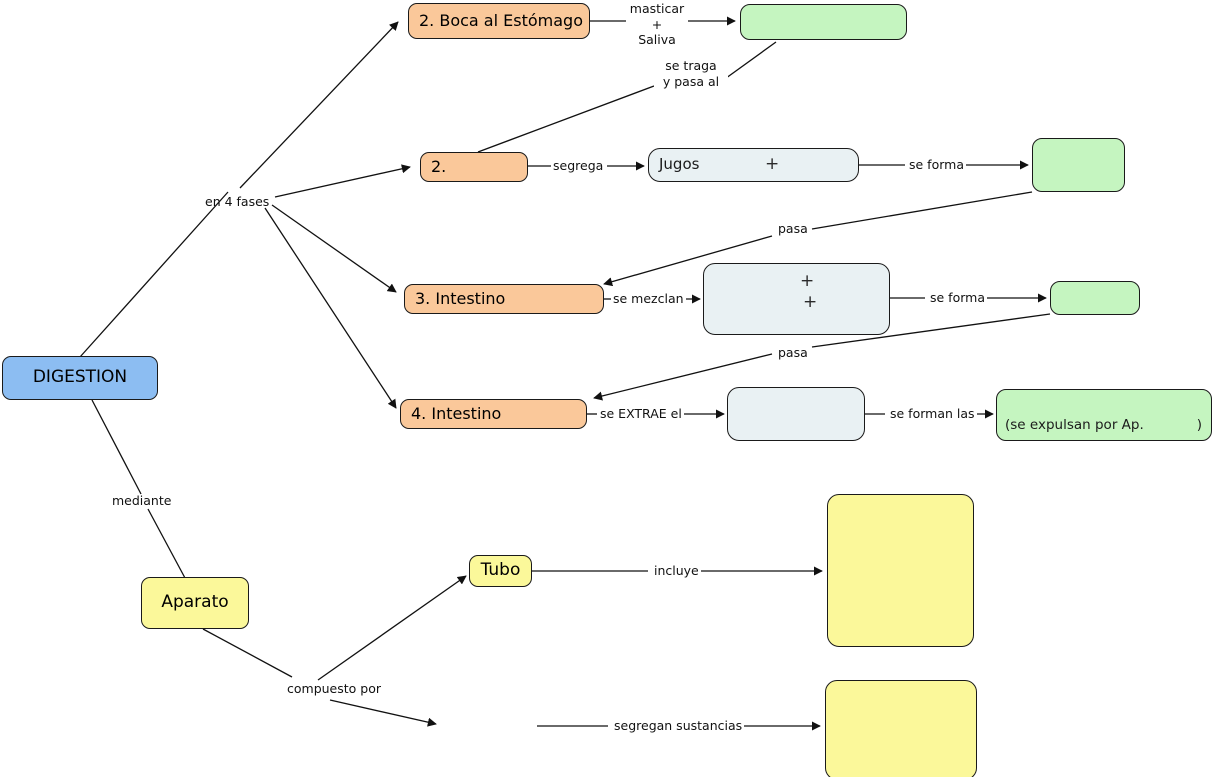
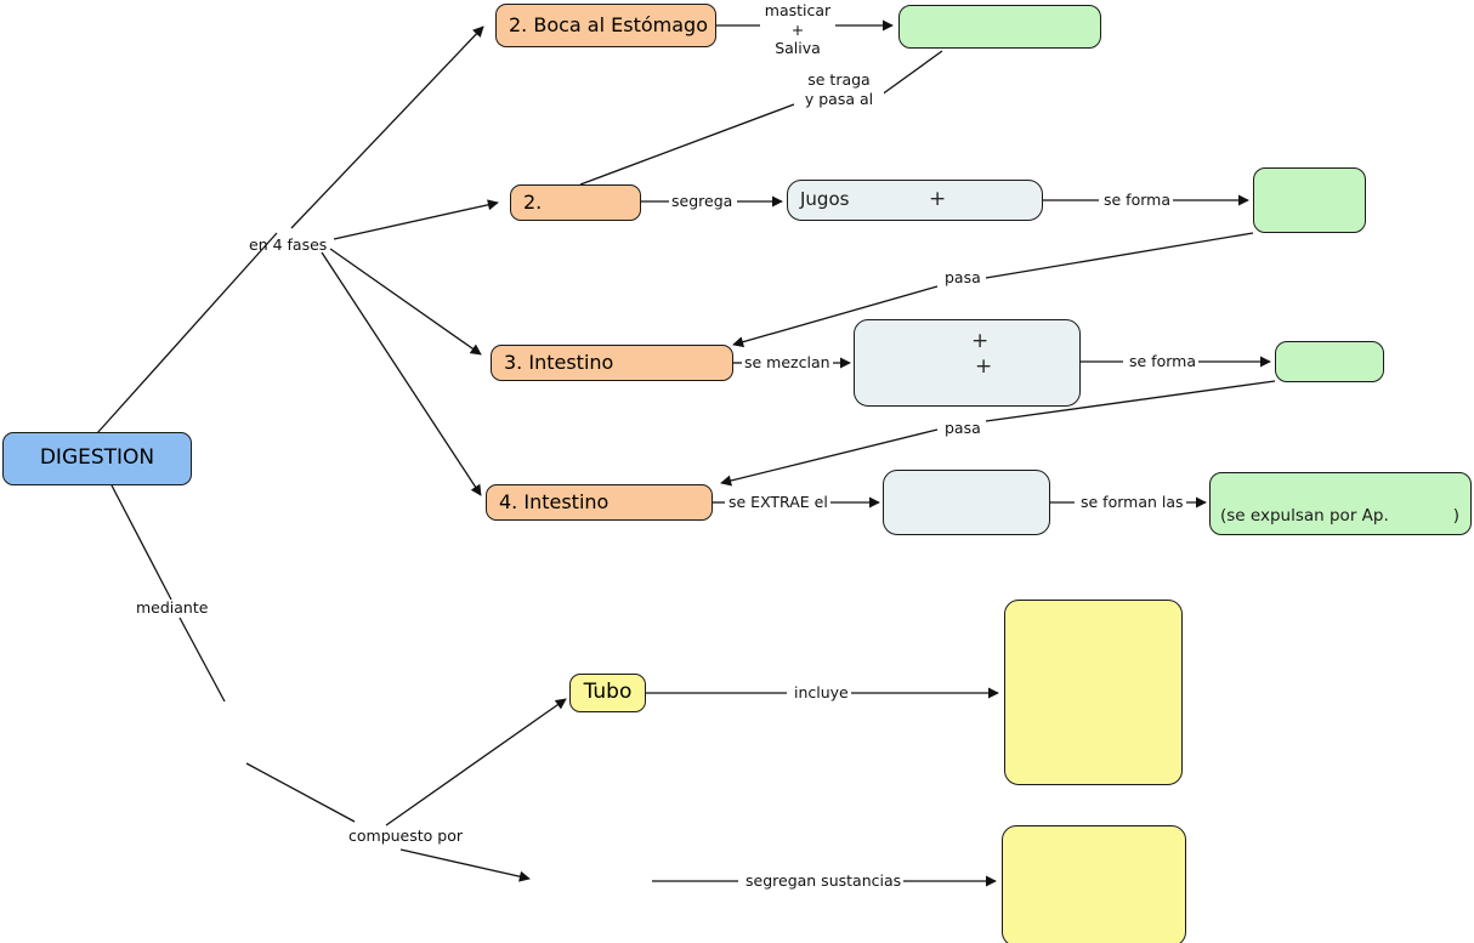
  DIGESTION
  2. Boca al Estómago
  2.
  Jugos
  +
  3. Intestino
  +
  +
  4. Intestino
  (se expulsan por Ap.
  )
- Aparato
  Tubo
  en 4 fases
  masticar
  +
  Saliva
  se traga
  y pasa al
  segrega
  se forma
  pasa
  se mezclan
  se forma
  pasa
  se EXTRAE el
  se forman las
  mediante
  compuesto por
  incluye
  segregan sustancias
